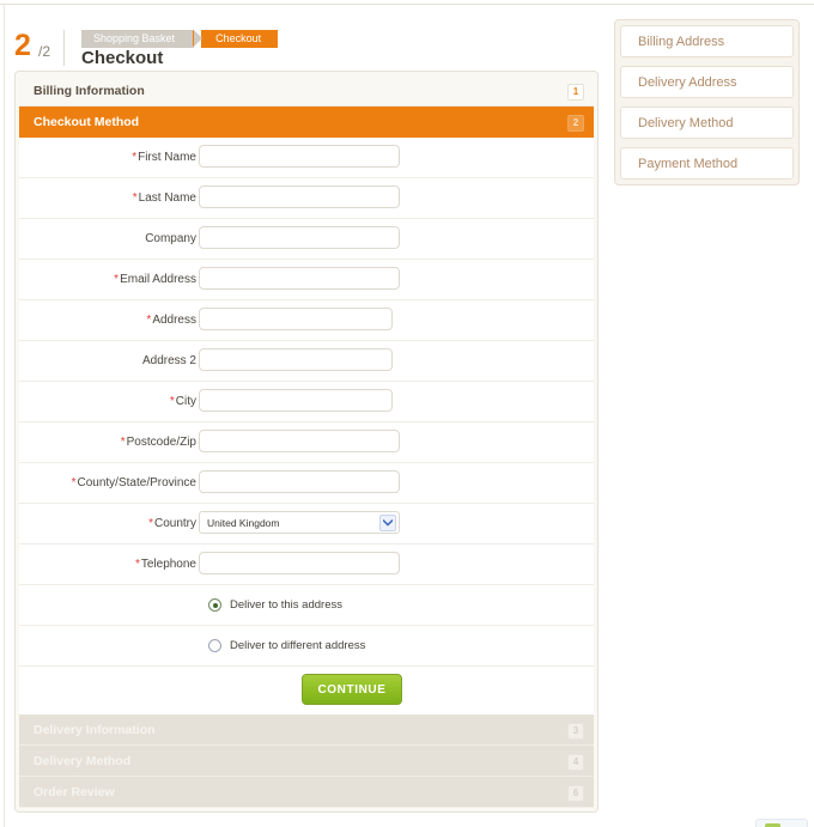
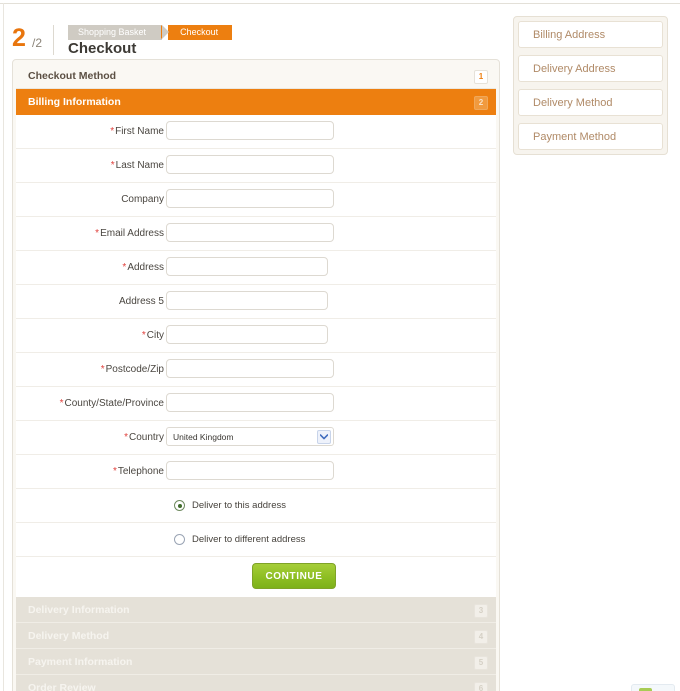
  2
  /2
  Shopping Basket Checkout
  Checkout
- Billing Information
+ Checkout Method
  1
- Checkout Method
+ Billing Information
  2
  *First Name
  *Last Name
  Company
  *Email Address
  *Address
- Address 2
+ Address 5
  *City
  *Postcode/Zip
  *County/State/Province
  *Country
  United Kingdom
  *Telephone
  Deliver to this address
  Deliver to different address
  CONTINUE
  3
  4
+ 5
  6
  Billing Address
  Delivery Address
  Delivery Method
  Payment Method
